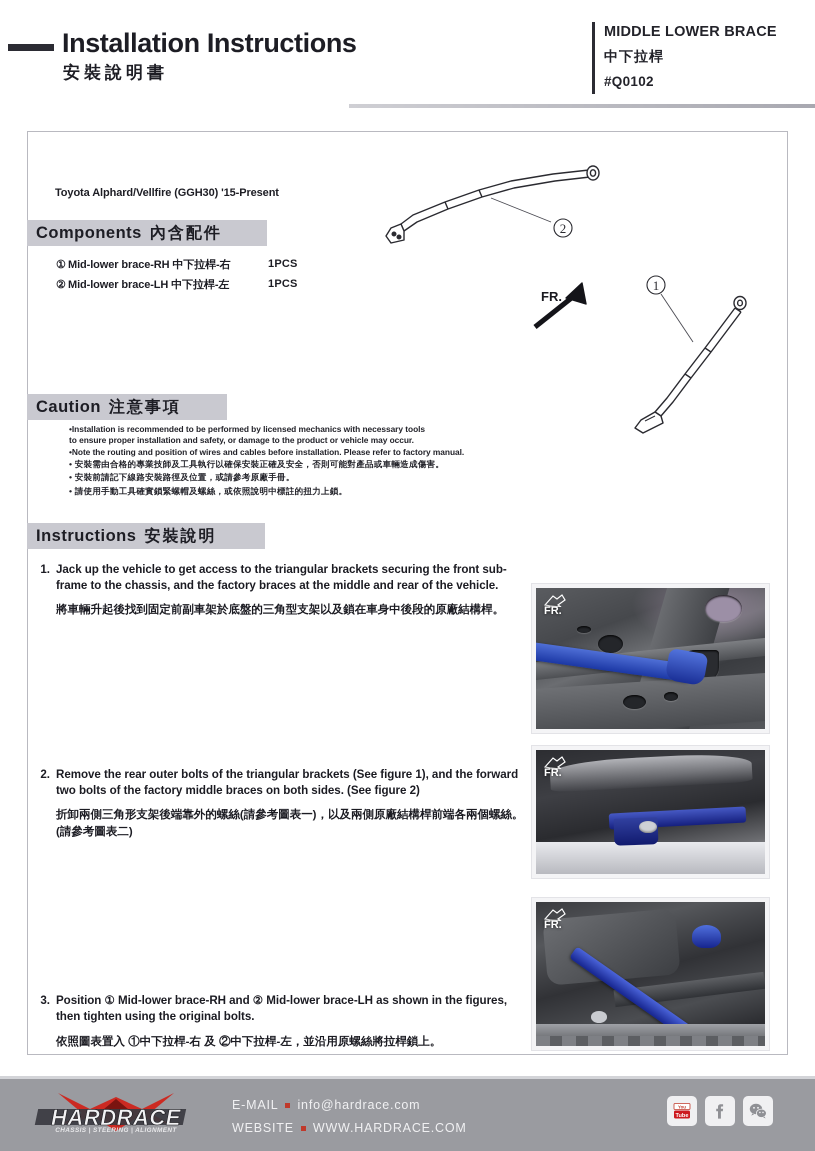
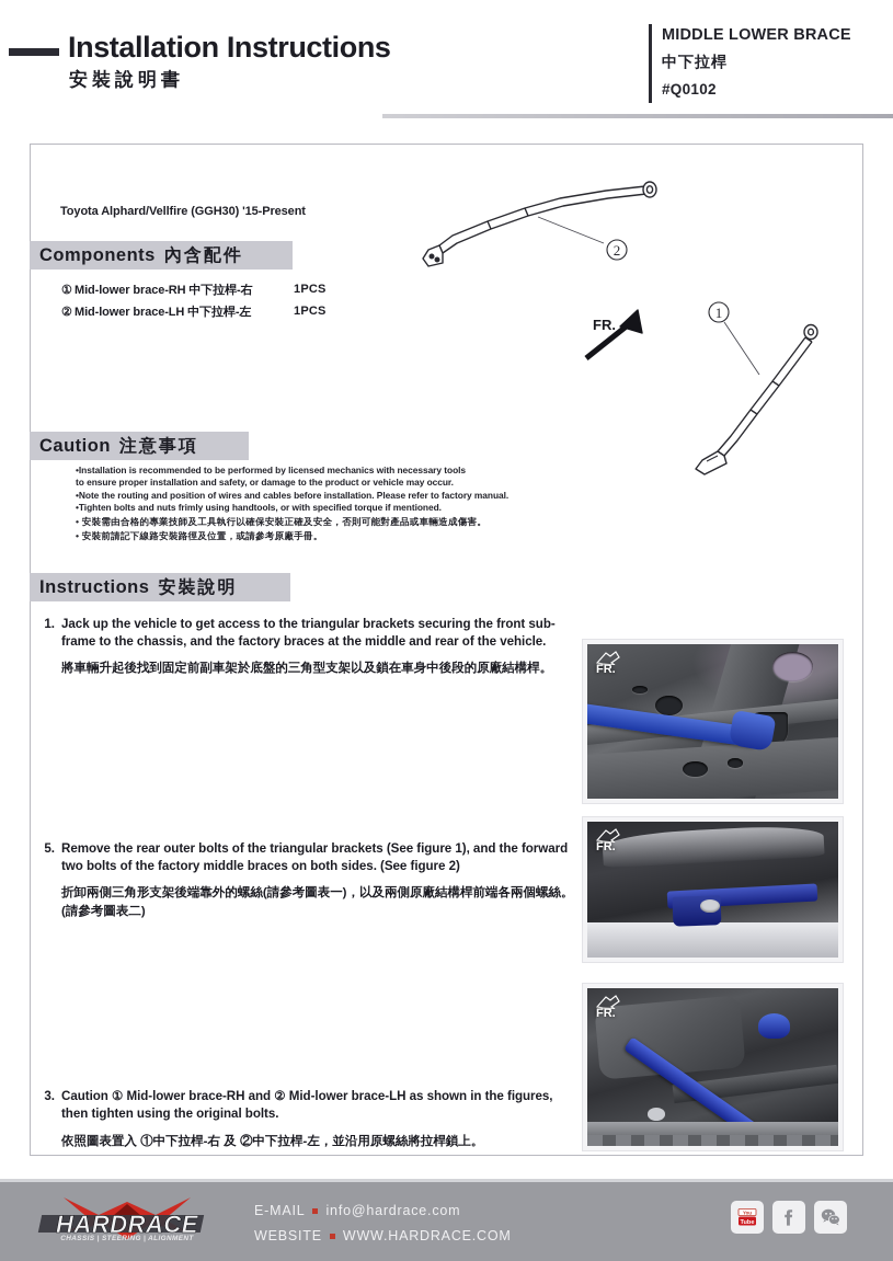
  Installation Instructions
  安裝說明書
  MIDDLE LOWER BRACE
  中下拉桿
  #Q0102
  Toyota Alphard/Vellfire (GGH30) '15-Present
  Components
  內含配件
  ①
  Mid-lower brace-RH 中下拉桿-右
  1PCS
  ②
  Mid-lower brace-LH 中下拉桿-左
  1PCS
  2
  1
  FR.
  Caution
  注意事項
  •Installation is recommended to be performed by licensed mechanics with necessary tools
  to ensure proper installation and safety, or damage to the product or vehicle may occur.
  •Note the routing and position of wires and cables before installation. Please refer to factory manual.
+ •Tighten bolts and nuts frimly using handtools, or with specified torque if mentioned.
  • 安裝需由合格的專業技師及工具執行以確保安裝正確及安全，否則可能對產品或車輛造成傷害。
  • 安裝前請記下線路安裝路徑及位置，或請參考原廠手冊。
- • 請使用手動工具確實鎖緊螺帽及螺絲，或依照說明中標註的扭力上鎖。
  Instructions
  安裝說明
  1.
  Jack up the vehicle to get access to the triangular brackets securing the front sub-frame to the chassis, and the factory braces at the middle and rear of the vehicle.
  將車輛升起後找到固定前副車架於底盤的三角型支架以及鎖在車身中後段的原廠結構桿。
- 2.
+ 5.
  Remove the rear outer bolts of the triangular brackets (See figure 1), and the forward two bolts of the factory middle braces on both sides. (See figure 2)
  折卸兩側三角形支架後端靠外的螺絲(請參考圖表一)，以及兩側原廠結構桿前端各兩個螺絲。(請參考圖表二)
  3.
- Position ① Mid-lower brace-RH and ② Mid-lower brace-LH as shown in the figures, then tighten using the original bolts.
+ Caution ① Mid-lower brace-RH and ② Mid-lower brace-LH as shown in the figures, then tighten using the original bolts.
  依照圖表置入 ①中下拉桿-右 及 ②中下拉桿-左，並沿用原螺絲將拉桿鎖上。
  FR.
  FR.
  FR.
  HARDRACE
  E-MAIL
  info@hardrace.com
  WEBSITE
  WWW.HARDRACE.COM
